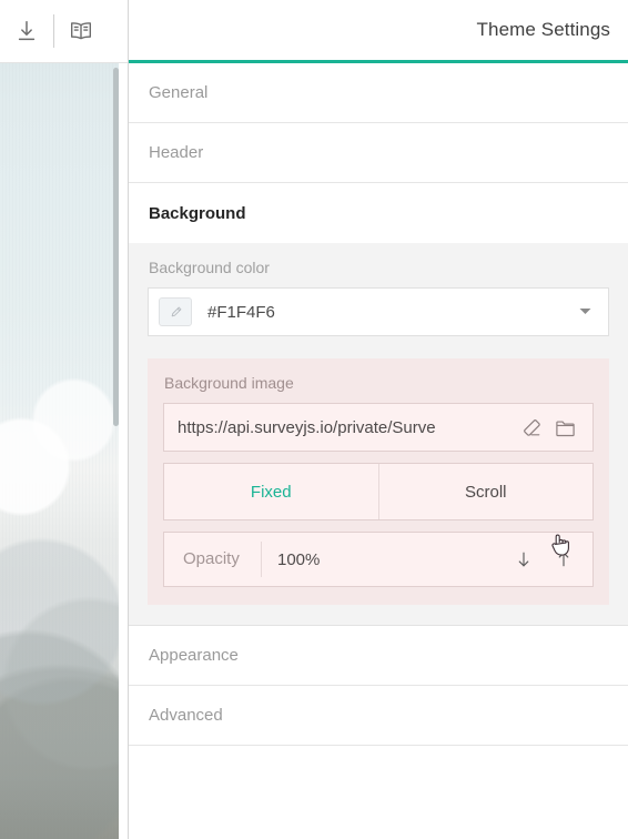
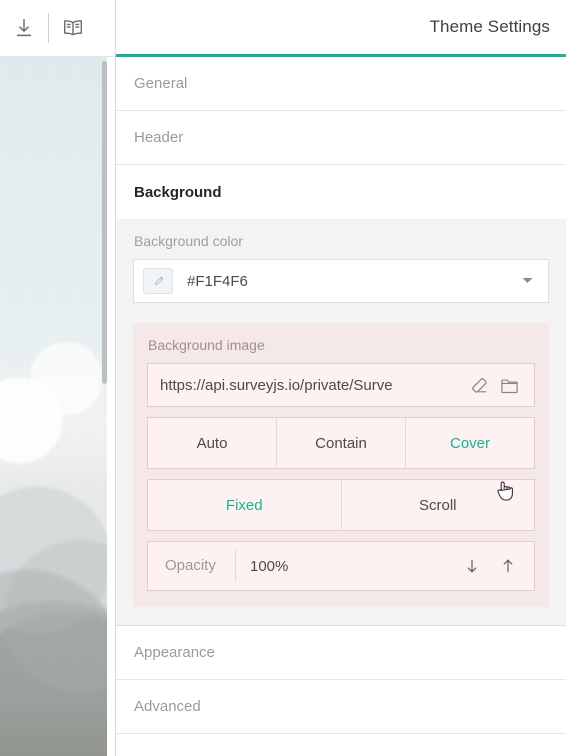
  Theme Settings
  General
  Header
  Background
  Background color
  #F1F4F6
  Background image
  https://api.surveyjs.io/private/Surve
+ Auto
+ Contain
+ Cover
  Fixed
  Scroll
  Opacity
  100%
  Appearance
  Advanced
